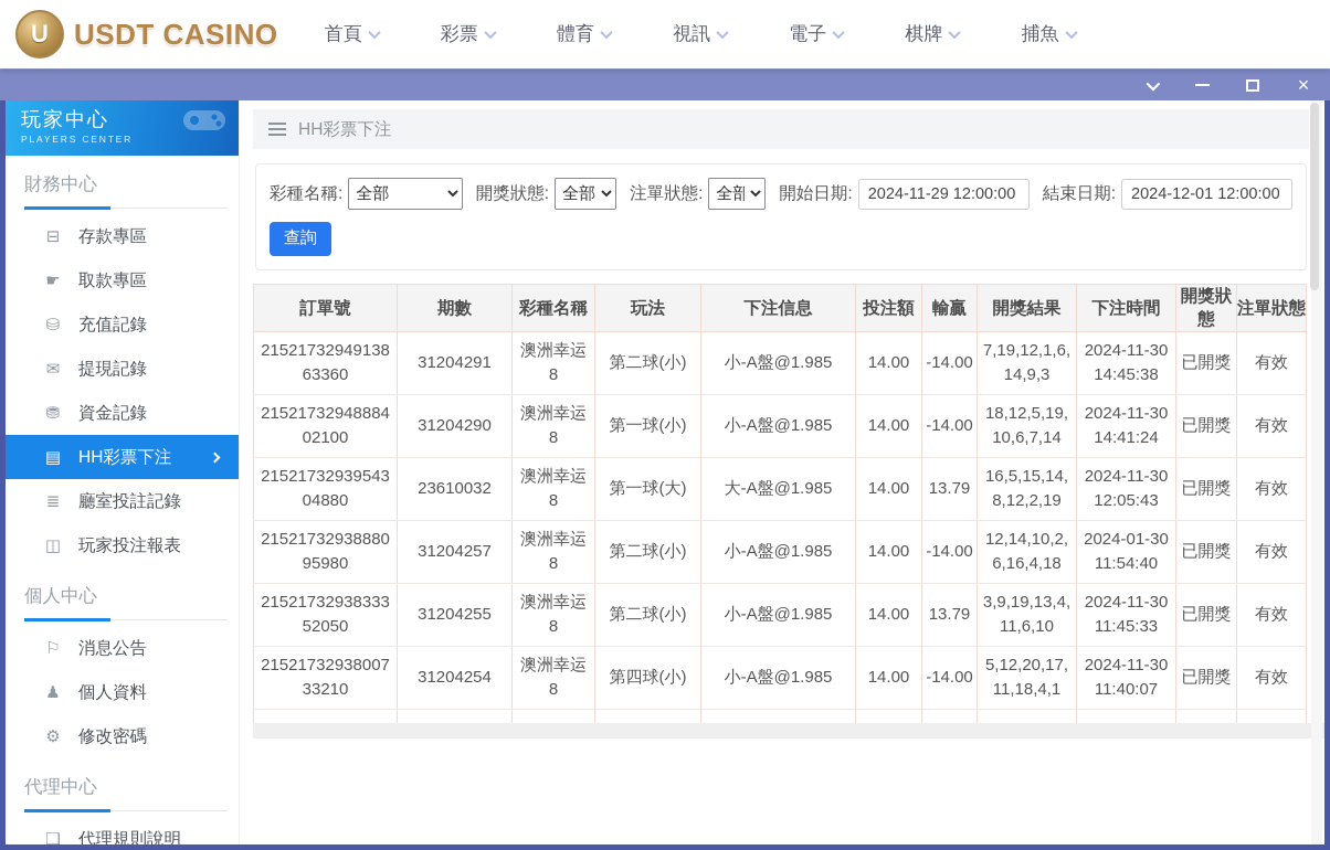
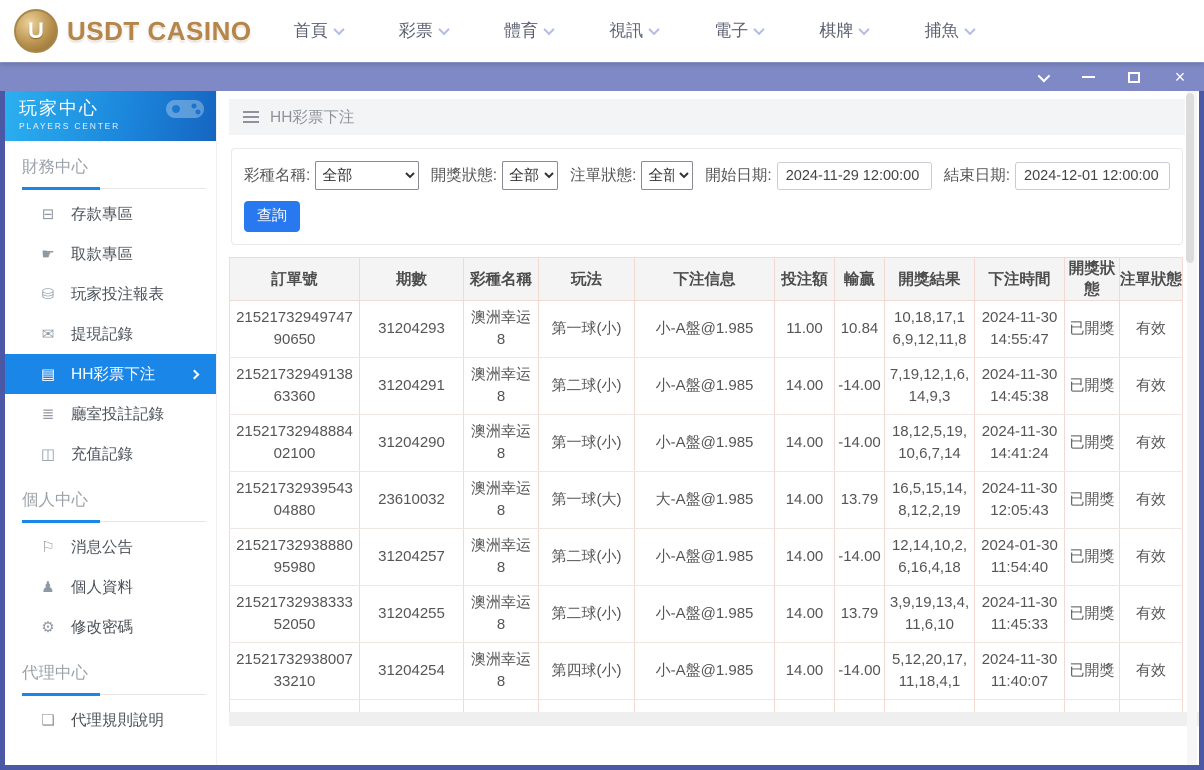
  U
  USDT CASINO
  首頁
  彩票
  體育
  視訊
  電子
  棋牌
  捕魚
  ×
  玩家中心
  PLAYERS CENTER
  財務中心
  ⊟
  存款專區
  ☛
  取款專區
  ⛁
- 充值記錄
+ 玩家投注報表
  ✉
  提現記錄
- ⛃
- 資金記錄
  ▤
  HH彩票下注
  ≣
  廳室投註記錄
  ◫
- 玩家投注報表
+ 充值記錄
  個人中心
  ⚐
  消息公告
  ♟
  個人資料
  ⚙
  修改密碼
  代理中心
  ❏
  代理規則說明
  HH彩票下注
  彩種名稱:
  全部
  開獎狀態:
  全部
  注單狀態:
  全部
  開始日期:
  2024-11-29 12:00:00
  結束日期:
  2024-12-01 12:00:00
  查詢
  訂單號	期數	彩種名稱	玩法	下注信息	投注額	輸贏	開獎結果	下注時間	開獎狀態	注單狀態
+ 2152173294974790650	31204293	澳洲幸运8	第一球(小)	小-A盤@1.985	11.00	10.84	10,18,17,16,9,12,11,8	2024-11-30 14:55:47	已開獎	有效
  2152173294913863360	31204291	澳洲幸运8	第二球(小)	小-A盤@1.985	14.00	-14.00	7,19,12,1,6,14,9,3	2024-11-30 14:45:38	已開獎	有效
  2152173294888402100	31204290	澳洲幸运8	第一球(小)	小-A盤@1.985	14.00	-14.00	18,12,5,19,10,6,7,14	2024-11-30 14:41:24	已開獎	有效
  2152173293954304880	23610032	澳洲幸运8	第一球(大)	大-A盤@1.985	14.00	13.79	16,5,15,14,8,12,2,19	2024-11-30 12:05:43	已開獎	有效
  2152173293888095980	31204257	澳洲幸运8	第二球(小)	小-A盤@1.985	14.00	-14.00	12,14,10,2,6,16,4,18	2024-01-30 11:54:40	已開獎	有效
  2152173293833352050	31204255	澳洲幸运8	第二球(小)	小-A盤@1.985	14.00	13.79	3,9,19,13,4,11,6,10	2024-11-30 11:45:33	已開獎	有效
  2152173293800733210	31204254	澳洲幸运8	第四球(小)	小-A盤@1.985	14.00	-14.00	5,12,20,17,11,18,4,1	2024-11-30 11:40:07	已開獎	有效
